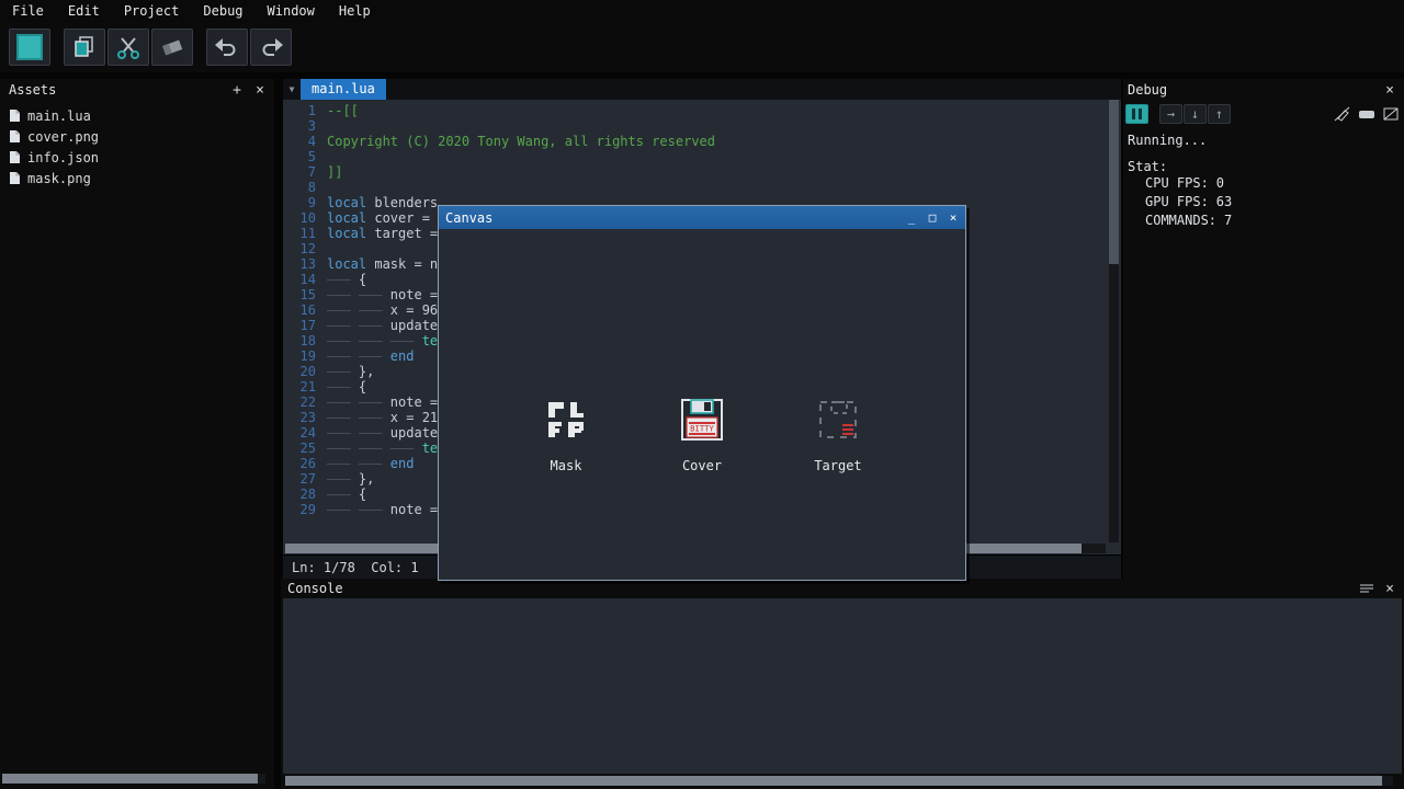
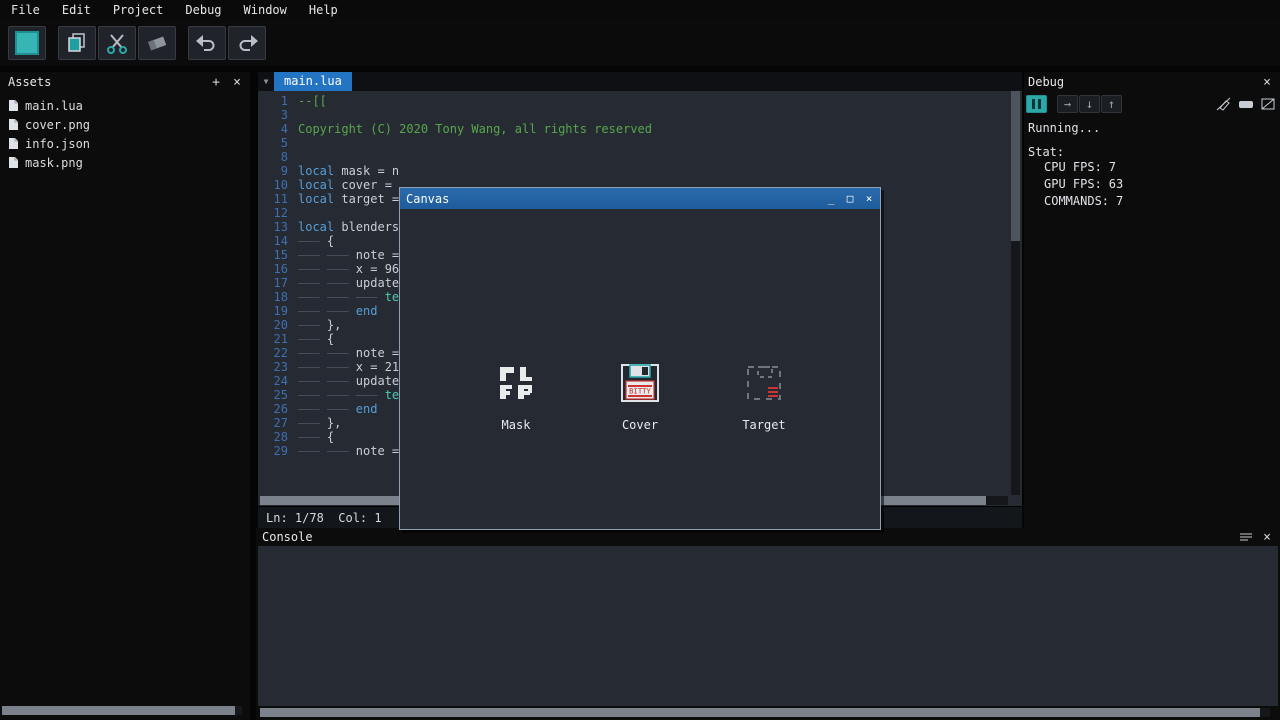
  File
  Edit
  Project
  Debug
  Window
  Help
  Assets
  +
  ×
  main.lua
  cover.png
  info.json
  mask.png
  ▼
  main.lua
  1
  --[[
  3
  4
  Copyright (C) 2020 Tony Wang, all rights reserved
  5
- 7
- ]]
  8
  9
- local blenders
+ local mask = n
  10
  local cover =
  11
  local target =
  12
  13
- local mask = n
+ local blenders
  14
  ――― {
  15
  ――― ――― note =
  16
  ――― ――― x = 96
  17
  ――― ――― update
  18
  ――― ――― ――― te
  19
  ――― ――― end
  20
  ――― },
  21
  ――― {
  22
  ――― ――― note =
  23
  ――― ――― x = 21
  24
  ――― ――― update
  25
  ――― ――― ――― te
  26
  ――― ――― end
  27
  ――― },
  28
  ――― {
  29
  ――― ――― note =
  Ln: 1/78 Col: 1
  Debug
  ×
  →
  ↓
  ↑
  Running...
  Stat:
- CPU FPS: 0
+ CPU FPS: 7
  GPU FPS: 63
  COMMANDS: 7
  Console
  ×
  Canvas
  _
  □
  ×
  Mask
  BITTY
  Cover
  Target
